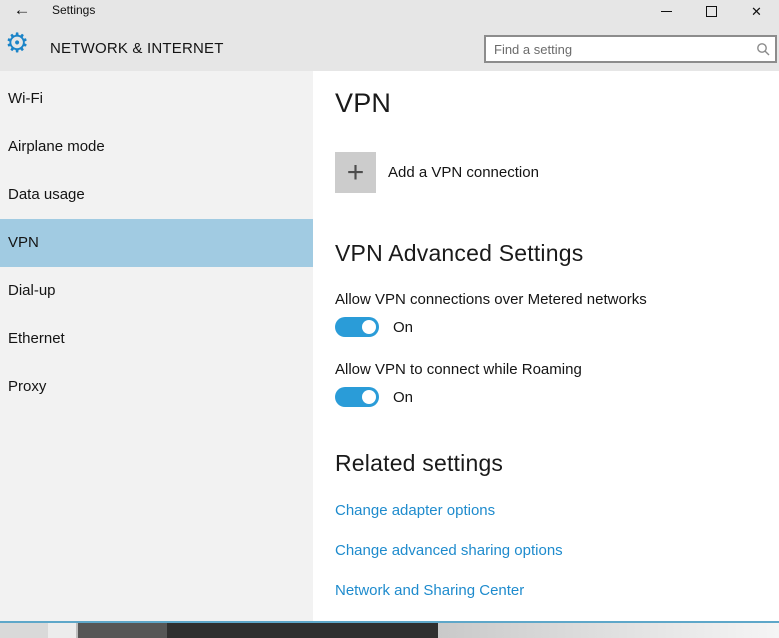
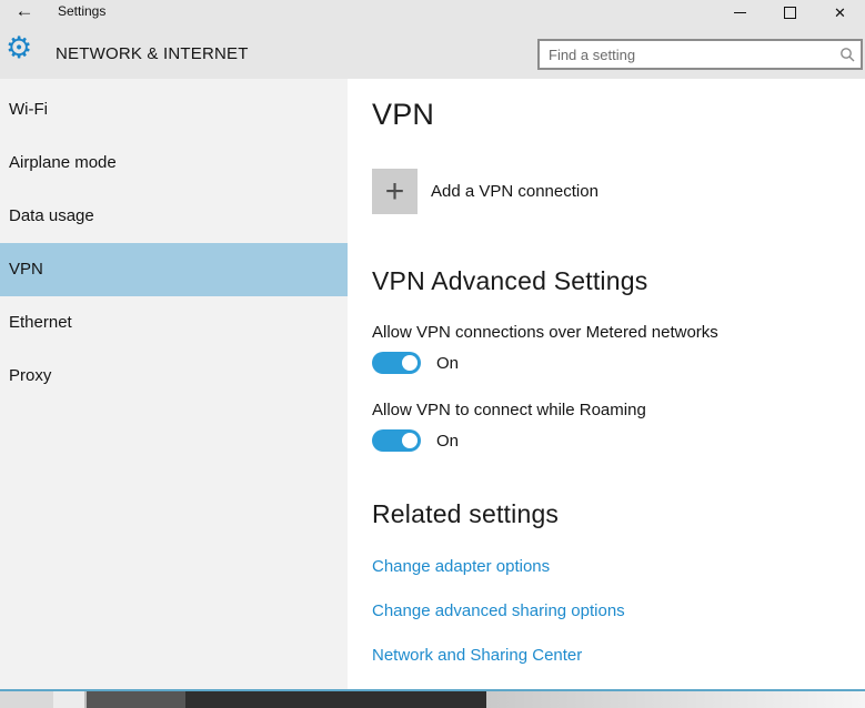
  ←
  Settings
  ✕
  ⚙
  NETWORK & INTERNET
  Find a setting
  Wi-Fi
  Airplane mode
  Data usage
  VPN
- Dial-up
  Ethernet
  Proxy
  VPN
  +
  Add a VPN connection
  VPN Advanced Settings
  Allow VPN connections over Metered networks
  On
  Allow VPN to connect while Roaming
  On
  Related settings
  Change adapter options
  Change advanced sharing options
  Network and Sharing Center
